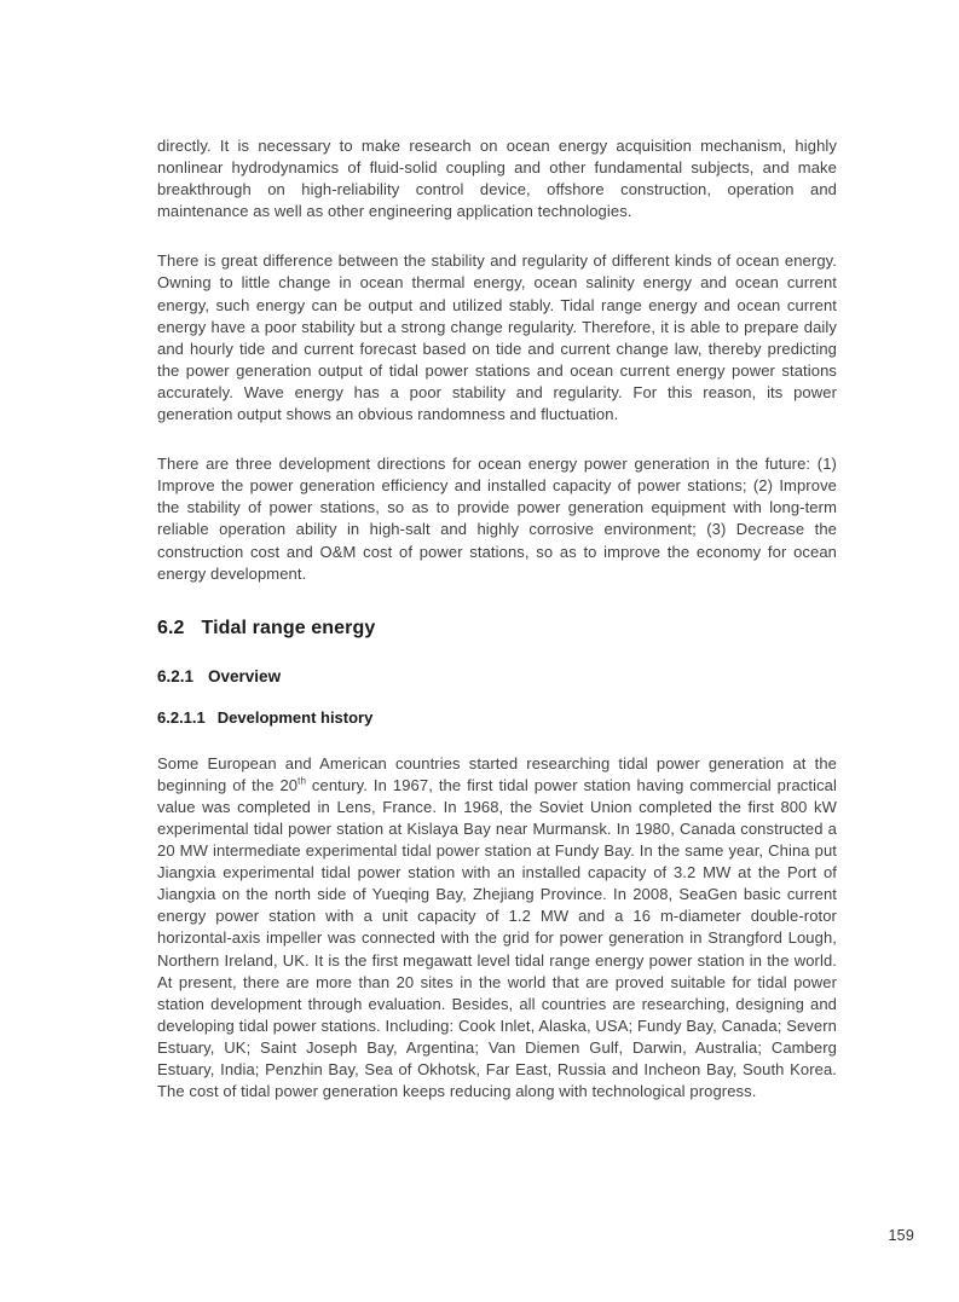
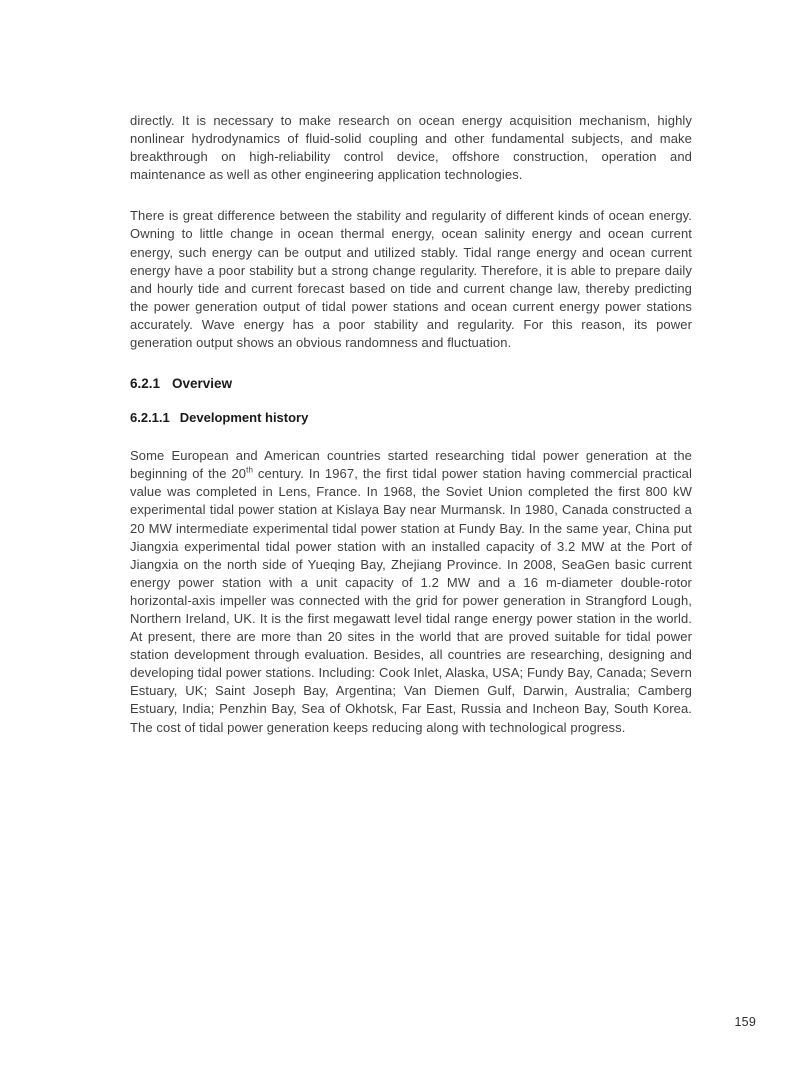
  directly. It is necessary to make research on ocean energy acquisition mechanism, highly nonlinear hydrodynamics of fluid-solid coupling and other fundamental subjects, and make breakthrough on high-reliability control device, offshore construction, operation and maintenance as well as other engineering application technologies.
  There is great difference between the stability and regularity of different kinds of ocean energy. Owning to little change in ocean thermal energy, ocean salinity energy and ocean current energy, such energy can be output and utilized stably. Tidal range energy and ocean current energy have a poor stability but a strong change regularity. Therefore, it is able to prepare daily and hourly tide and current forecast based on tide and current change law, thereby predicting the power generation output of tidal power stations and ocean current energy power stations accurately. Wave energy has a poor stability and regularity. For this reason, its power generation output shows an obvious randomness and fluctuation.
- There are three development directions for ocean energy power generation in the future: (1) Improve the power generation efficiency and installed capacity of power stations; (2) Improve the stability of power stations, so as to provide power generation equipment with long-term reliable operation ability in high-salt and highly corrosive environment; (3) Decrease the construction cost and O&M cost of power stations, so as to improve the economy for ocean energy development.
- 6.2 Tidal range energy
  6.2.1 Overview
  6.2.1.1 Development history
  Some European and American countries started researching tidal power generation at the beginning of the 20th century. In 1967, the first tidal power station having commercial practical value was completed in Lens, France. In 1968, the Soviet Union completed the first 800 kW experimental tidal power station at Kislaya Bay near Murmansk. In 1980, Canada constructed a 20 MW intermediate experimental tidal power station at Fundy Bay. In the same year, China put Jiangxia experimental tidal power station with an installed capacity of 3.2 MW at the Port of Jiangxia on the north side of Yueqing Bay, Zhejiang Province. In 2008, SeaGen basic current energy power station with a unit capacity of 1.2 MW and a 16 m-diameter double-rotor horizontal-axis impeller was connected with the grid for power generation in Strangford Lough, Northern Ireland, UK. It is the first megawatt level tidal range energy power station in the world. At present, there are more than 20 sites in the world that are proved suitable for tidal power station development through evaluation. Besides, all countries are researching, designing and developing tidal power stations. Including: Cook Inlet, Alaska, USA; Fundy Bay, Canada; Severn Estuary, UK; Saint Joseph Bay, Argentina; Van Diemen Gulf, Darwin, Australia; Camberg Estuary, India; Penzhin Bay, Sea of Okhotsk, Far East, Russia and Incheon Bay, South Korea. The cost of tidal power generation keeps reducing along with technological progress.
  159
